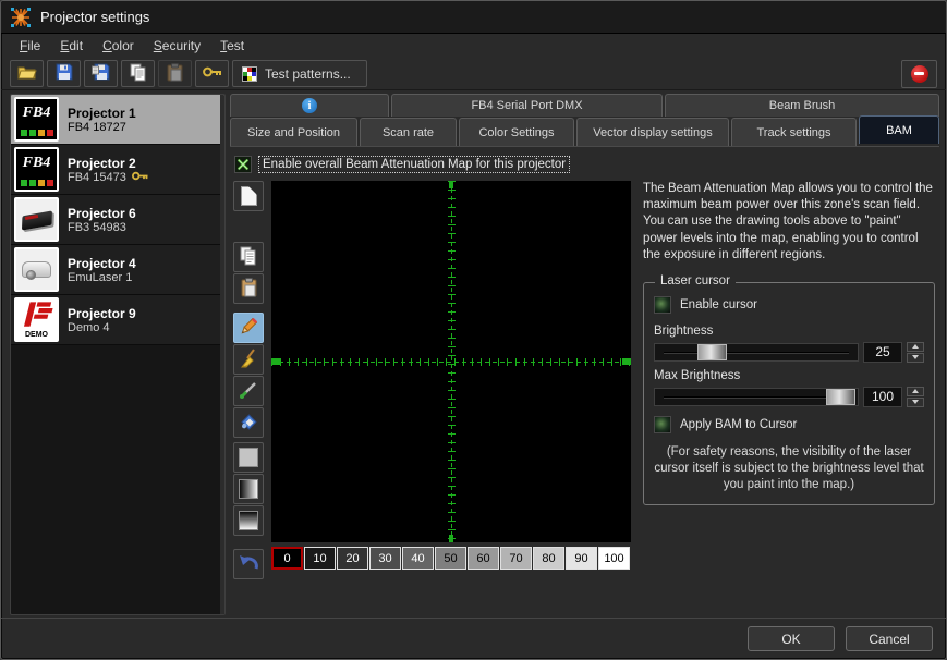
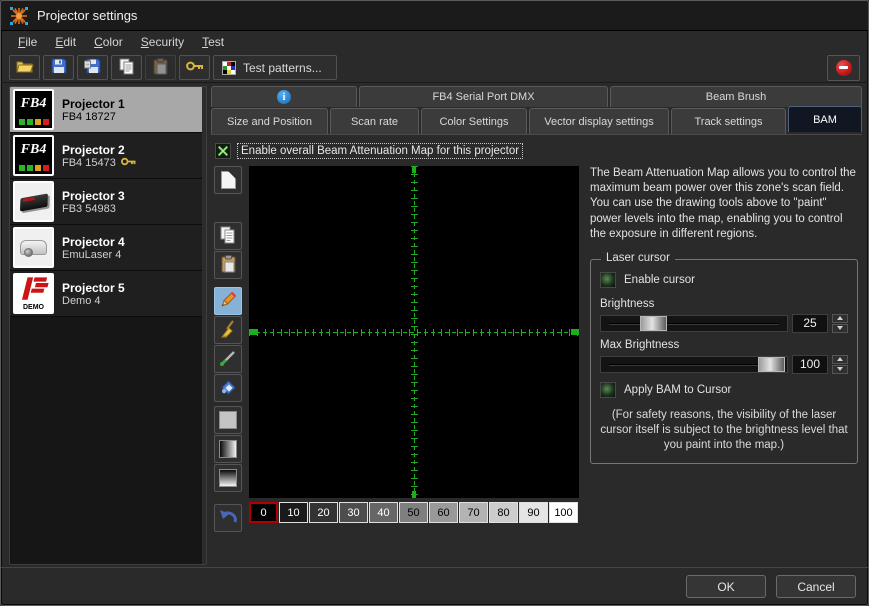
  Projector settings
  File
  Edit
  Color
  Security
  Test
  Test patterns...
  FB4
  Projector 1
  FB4 18727
  FB4
  Projector 2
  FB4 15473
- Projector 6
+ Projector 3
  FB3 54983
  Projector 4
- EmuLaser 1
+ EmuLaser 4
- Projector 9
+ Projector 5
  Demo 4
  i
  FB4 Serial Port DMX
  Beam Brush
  Size and Position
  Scan rate
  Color Settings
  Vector display settings
  Track settings
  BAM
  Enable overall Beam Attenuation Map for this projector
  0
  10
  20
  30
  40
  50
  60
  70
  80
  90
  100
  The Beam Attenuation Map allows you to control the maximum beam power over this zone's scan field. You can use the drawing tools above to "paint" power levels into the map, enabling you to control the exposure in different regions.
  Laser cursor
  Enable cursor
  Brightness
  25
  Max Brightness
  100
  Apply BAM to Cursor
  (For safety reasons, the visibility of the laser cursor itself is subject to the brightness level that you paint into the map.)
  OK
  Cancel
